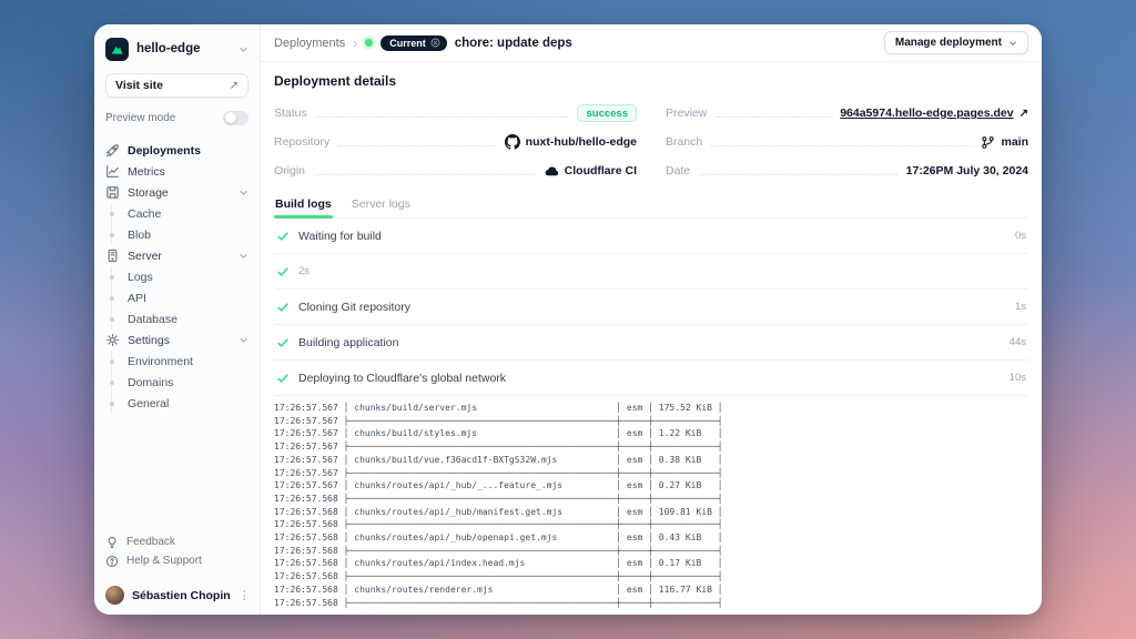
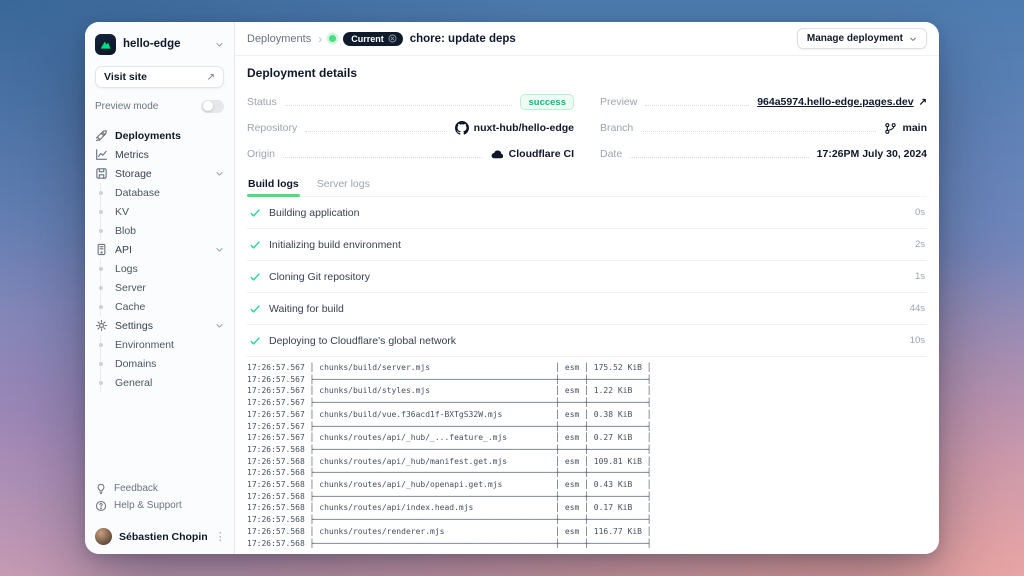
  hello-edge
  Visit site
  ↗
  Preview mode
  Deployments
  Metrics
  Storage
- Cache
+ Database
+ KV
  Blob
- Server
+ API
  Logs
- API
+ Server
- Database
+ Cache
  Settings
  Environment
  Domains
  General
  Feedback
  Help & Support
  Sébastien Chopin
  ⋮
  Deployments
  ›
  Current
  chore: update deps
  Manage deployment
  Deployment details
  Status
  success
  Repository
  nuxt-hub/hello-edge
  Origin
  Cloudflare CI
  Preview
  964a5974.hello-edge.pages.dev
  ↗
  Branch
  main
  Date
  17:26PM July 30, 2024
  Build logs
  Server logs
- Waiting for build
+ Building application
  0s
+ Initializing build environment
  2s
  Cloning Git repository
  1s
- Building application
+ Waiting for build
  44s
  Deploying to Cloudflare's global network
  10s
  17:26:57.567 │ chunks/build/server.mjs │ esm │ 175.52 KiB │
  17:26:57.567 ├──────────────────────────────────────────────────┼─────┼────────────┤
  17:26:57.567 │ chunks/build/styles.mjs │ esm │ 1.22 KiB │
  17:26:57.567 ├──────────────────────────────────────────────────┼─────┼────────────┤
  17:26:57.567 │ chunks/build/vue.f36acd1f-BXTgS32W.mjs │ esm │ 0.38 KiB │
  17:26:57.567 ├──────────────────────────────────────────────────┼─────┼────────────┤
  17:26:57.567 │ chunks/routes/api/_hub/_...feature_.mjs │ esm │ 0.27 KiB │
  17:26:57.568 ├──────────────────────────────────────────────────┼─────┼────────────┤
  17:26:57.568 │ chunks/routes/api/_hub/manifest.get.mjs │ esm │ 109.81 KiB │
  17:26:57.568 ├──────────────────────────────────────────────────┼─────┼────────────┤
  17:26:57.568 │ chunks/routes/api/_hub/openapi.get.mjs │ esm │ 0.43 KiB │
  17:26:57.568 ├──────────────────────────────────────────────────┼─────┼────────────┤
  17:26:57.568 │ chunks/routes/api/index.head.mjs │ esm │ 0.17 KiB │
  17:26:57.568 ├──────────────────────────────────────────────────┼─────┼────────────┤
  17:26:57.568 │ chunks/routes/renderer.mjs │ esm │ 116.77 KiB │
  17:26:57.568 ├──────────────────────────────────────────────────┼─────┼────────────┤
